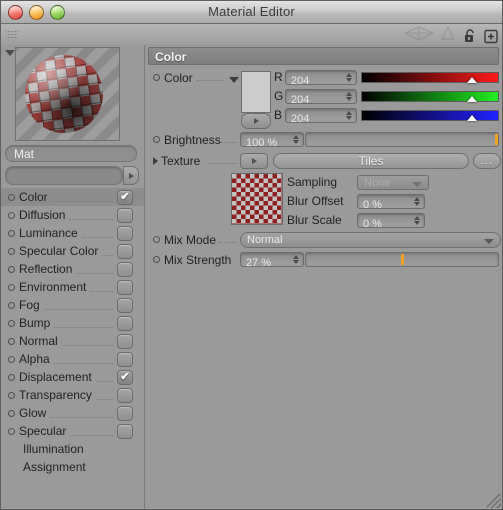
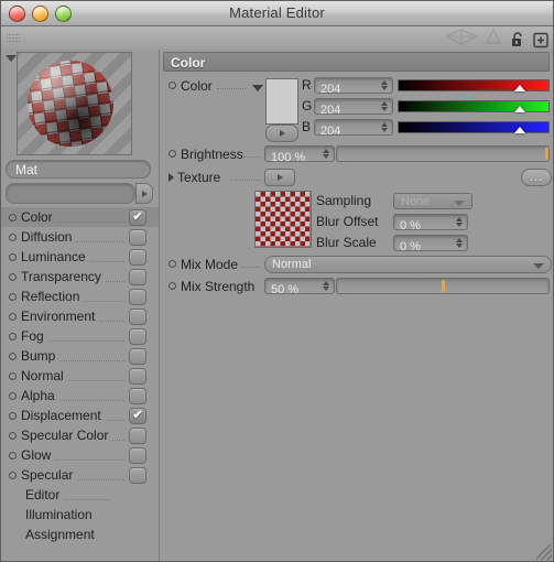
  Material Editor
  Mat
  Color
  ✔
  Diffusion
  Luminance
- Specular Color
+ Transparency
  Reflection
  Environment
  Fog
  Bump
  Normal
  Alpha
  Displacement
  ✔
- Transparency
+ Specular Color
  Glow
  Specular
+ Editor
  Illumination
  Assignment
  Color
  Color
  R
  204
  G
  204
  B
  204
  Brightness
  100 %
  Texture
- Tiles
  ...
  Sampling
  None
  Blur Offset
  0 %
  Blur Scale
  0 %
  Mix Mode
  Normal
  Mix Strength
- 27 %
+ 50 %
